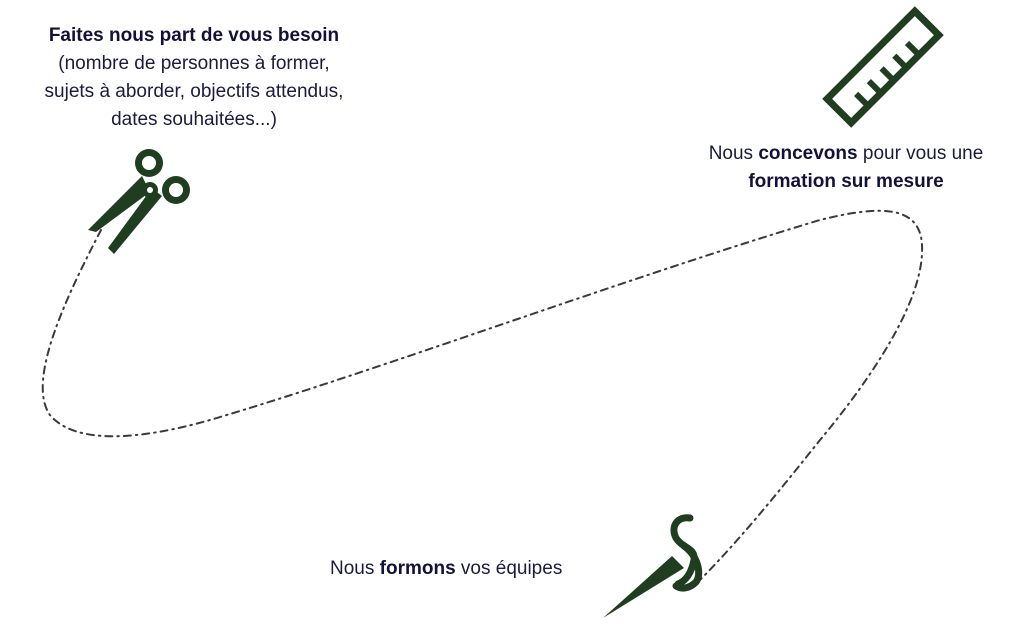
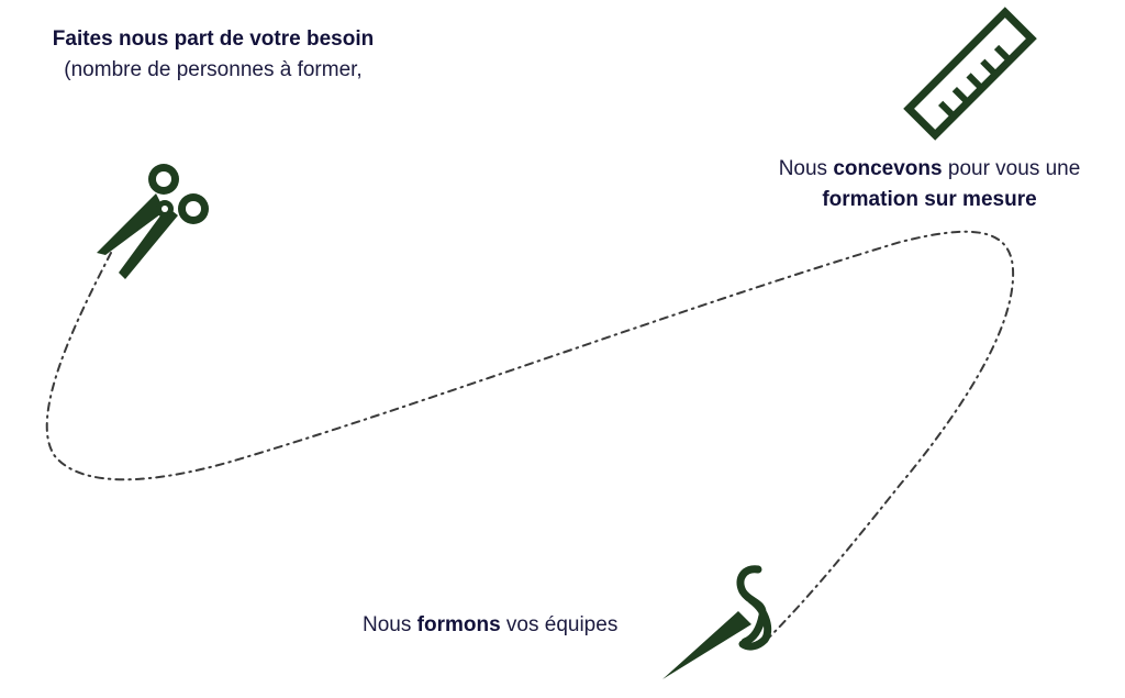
- Faites nous part de vous besoin
+ Faites nous part de votre besoin
  (nombre de personnes à former,
- sujets à aborder, objectifs attendus,
- dates souhaitées...)
  Nous concevons pour vous une
  formation sur mesure
  Nous formons vos équipes
